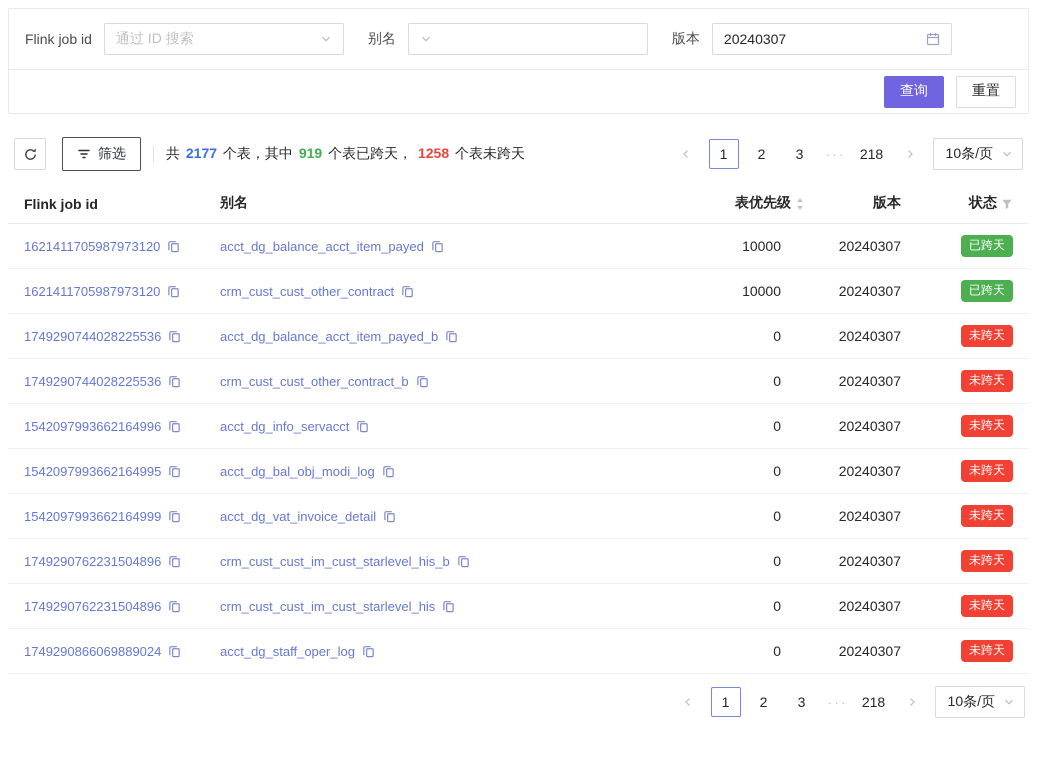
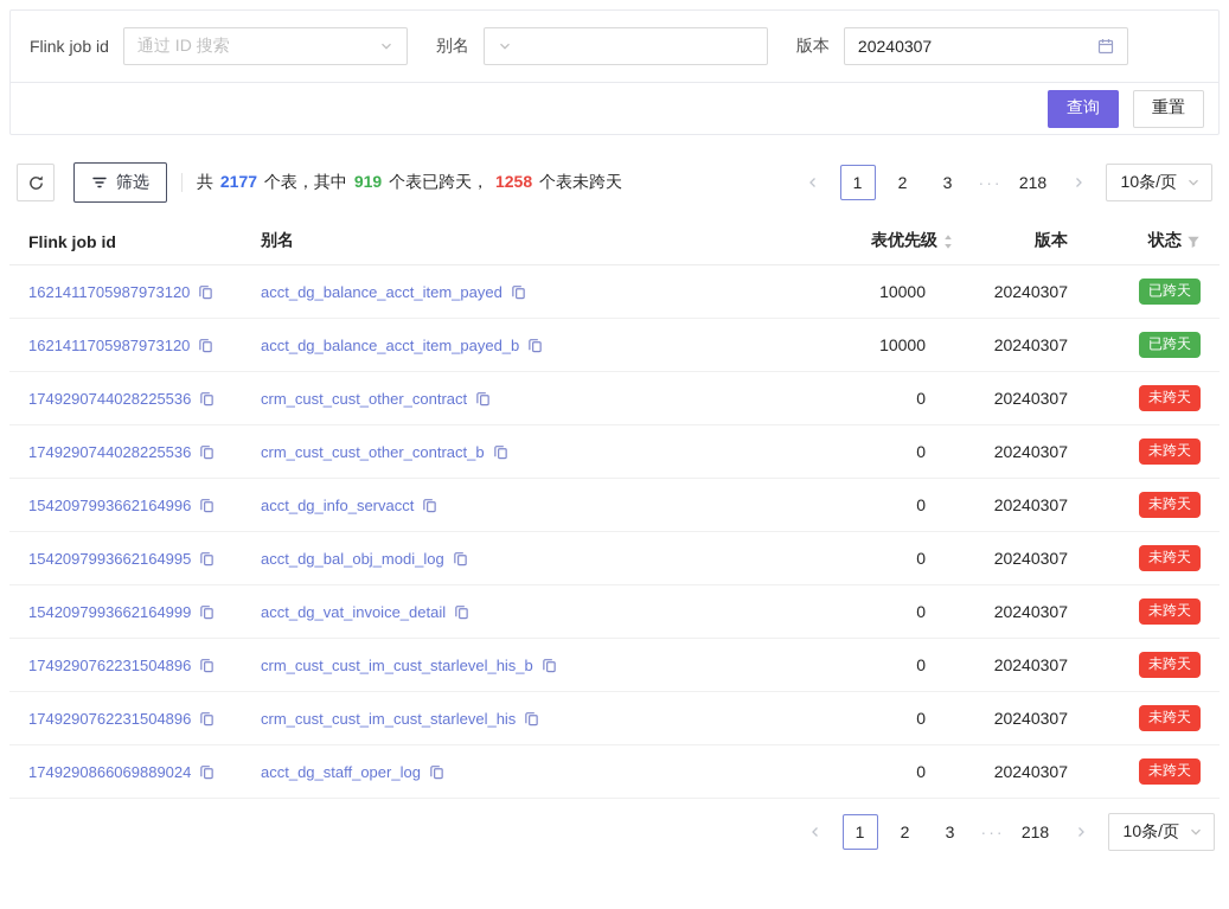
  Flink job id
  通过 ID 搜索
  别名
  版本
  20240307
  查询
  重置
  筛选
  共 2177 个表，其中 919 个表已跨天， 1258 个表未跨天
  1
  2
  3
  ···
  218
  10条/页
  Flink job id
  别名
  表优先级
  版本
  状态
  1621411705987973120
  acct_dg_balance_acct_item_payed
  10000
  20240307
  已跨天
  1621411705987973120
- crm_cust_cust_other_contract
+ acct_dg_balance_acct_item_payed_b
  10000
  20240307
  已跨天
  1749290744028225536
- acct_dg_balance_acct_item_payed_b
+ crm_cust_cust_other_contract
  0
  20240307
  未跨天
  1749290744028225536
  crm_cust_cust_other_contract_b
  0
  20240307
  未跨天
  1542097993662164996
  acct_dg_info_servacct
  0
  20240307
  未跨天
  1542097993662164995
  acct_dg_bal_obj_modi_log
  0
  20240307
  未跨天
  1542097993662164999
  acct_dg_vat_invoice_detail
  0
  20240307
  未跨天
  1749290762231504896
  crm_cust_cust_im_cust_starlevel_his_b
  0
  20240307
  未跨天
  1749290762231504896
  crm_cust_cust_im_cust_starlevel_his
  0
  20240307
  未跨天
  1749290866069889024
  acct_dg_staff_oper_log
  0
  20240307
  未跨天
  1
  2
  3
  ···
  218
  10条/页
